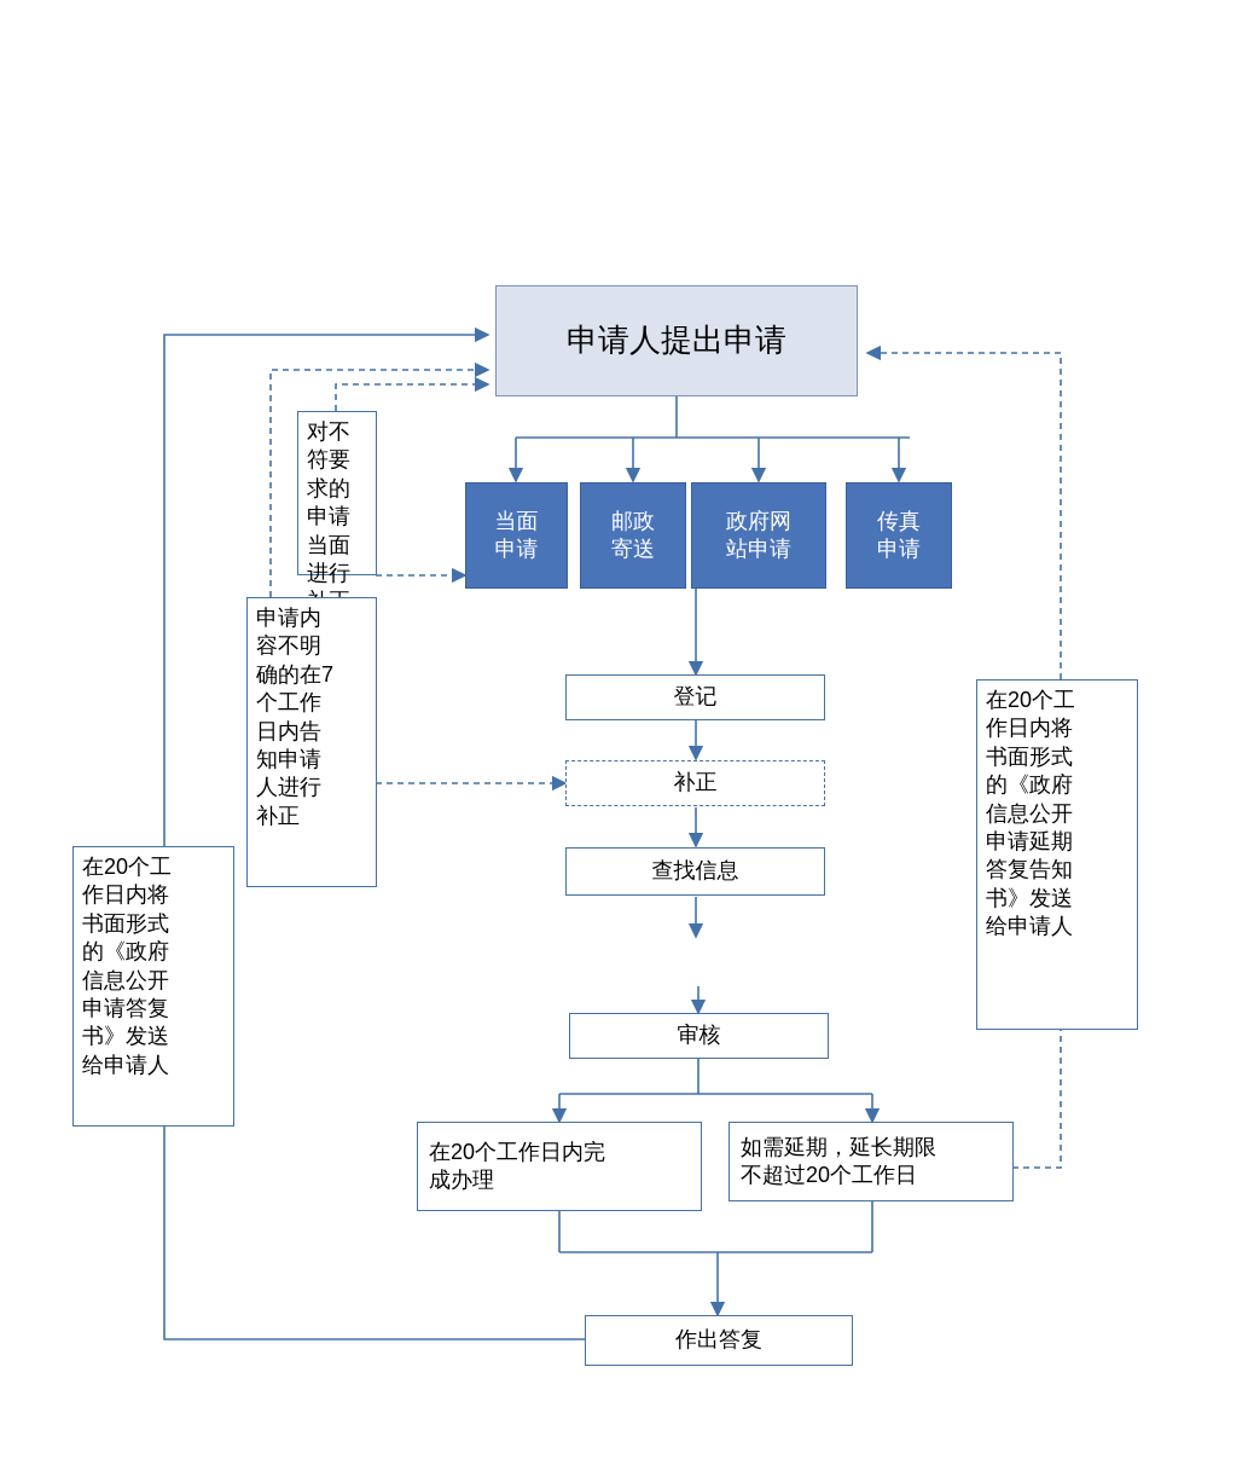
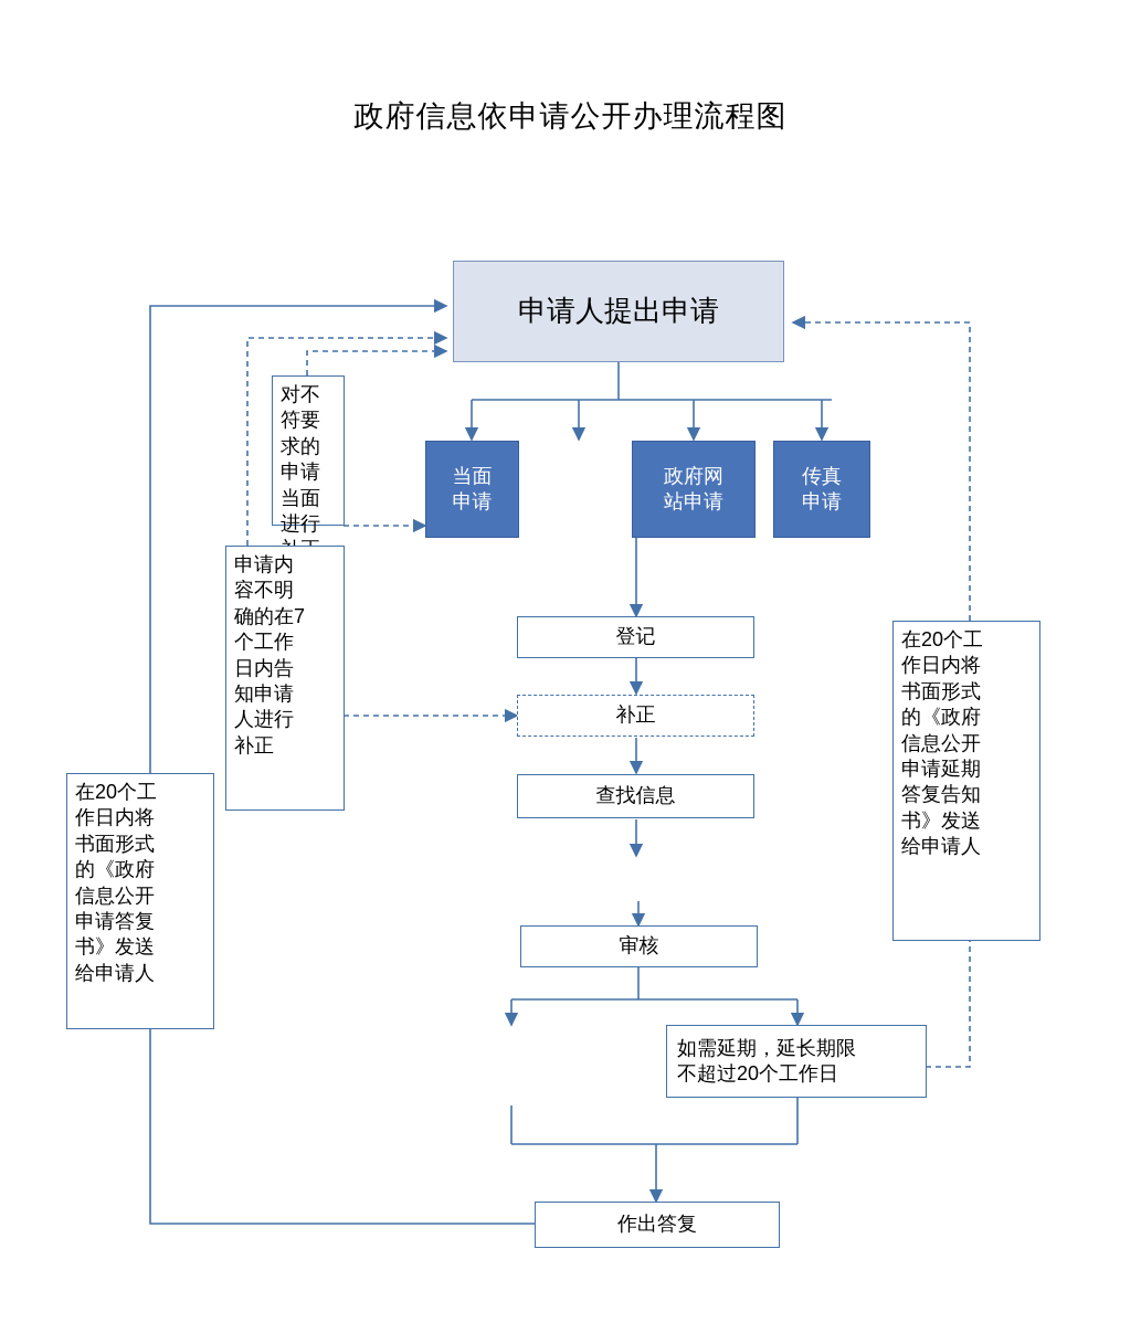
+ 政府信息依申请公开办理流程图
  申请人提出申请
  当面
  申请
- 邮政
- 寄送
  政府网
  站申请
  传真
  申请
  登记
  补正
  查找信息
  审核
- 在20个工作日内完
- 成办理
  如需延期，延长期限
  不超过20个工作日
  作出答复
  对不符要
  求的申请
  当面进行
  申请内
  容不明
  确的在7
  个工作
  日内告
  知申请
  人进行
  补正
  在20个工
  作日内将
  书面形式
  的《政府
  信息公开
  申请答复
  书》发送
  给申请人
  在20个工
  作日内将
  书面形式
  的《政府
  信息公开
  申请延期
  答复告知
  书》发送
  给申请人
